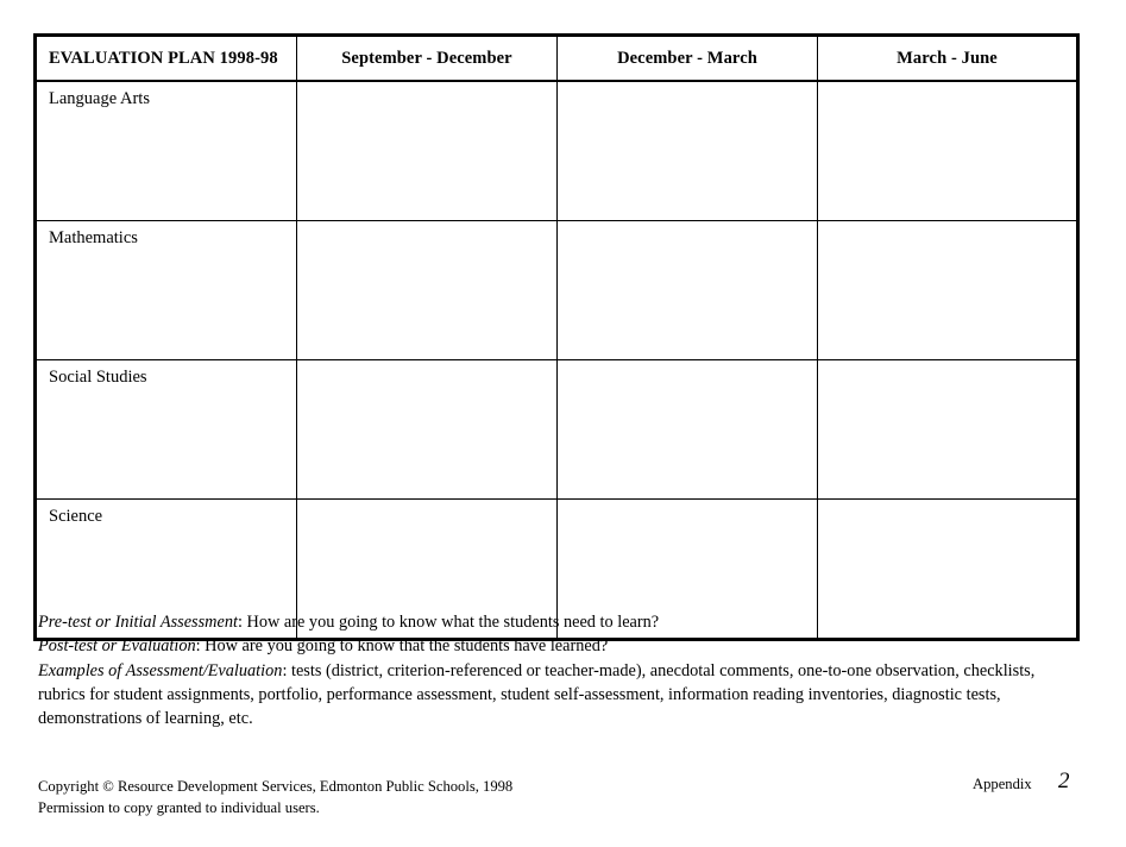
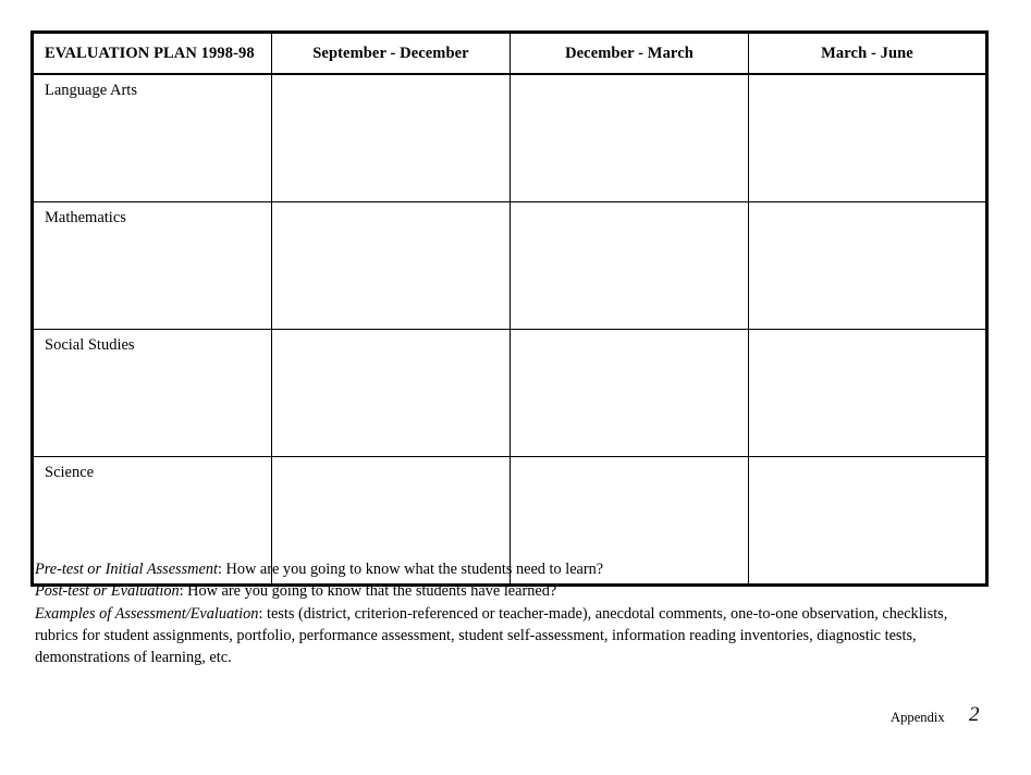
  EVALUATION PLAN 1998-98	September - December	December - March	March - June
  Language Arts
  Mathematics
  Social Studies
  Science
  Pre-test or Initial Assessment: How are you going to know what the students need to learn?
  Post-test or Evaluation: How are you going to know that the students have learned?
  Examples of Assessment/Evaluation: tests (district, criterion-referenced or teacher-made), anecdotal comments, one-to-one observation, checklists, rubrics for student assignments, portfolio, performance assessment, student self-assessment, information reading inventories, diagnostic tests, demonstrations of learning, etc.
- Copyright © Resource Development Services, Edmonton Public Schools, 1998
- Permission to copy granted to individual users.
  Appendix
  2
